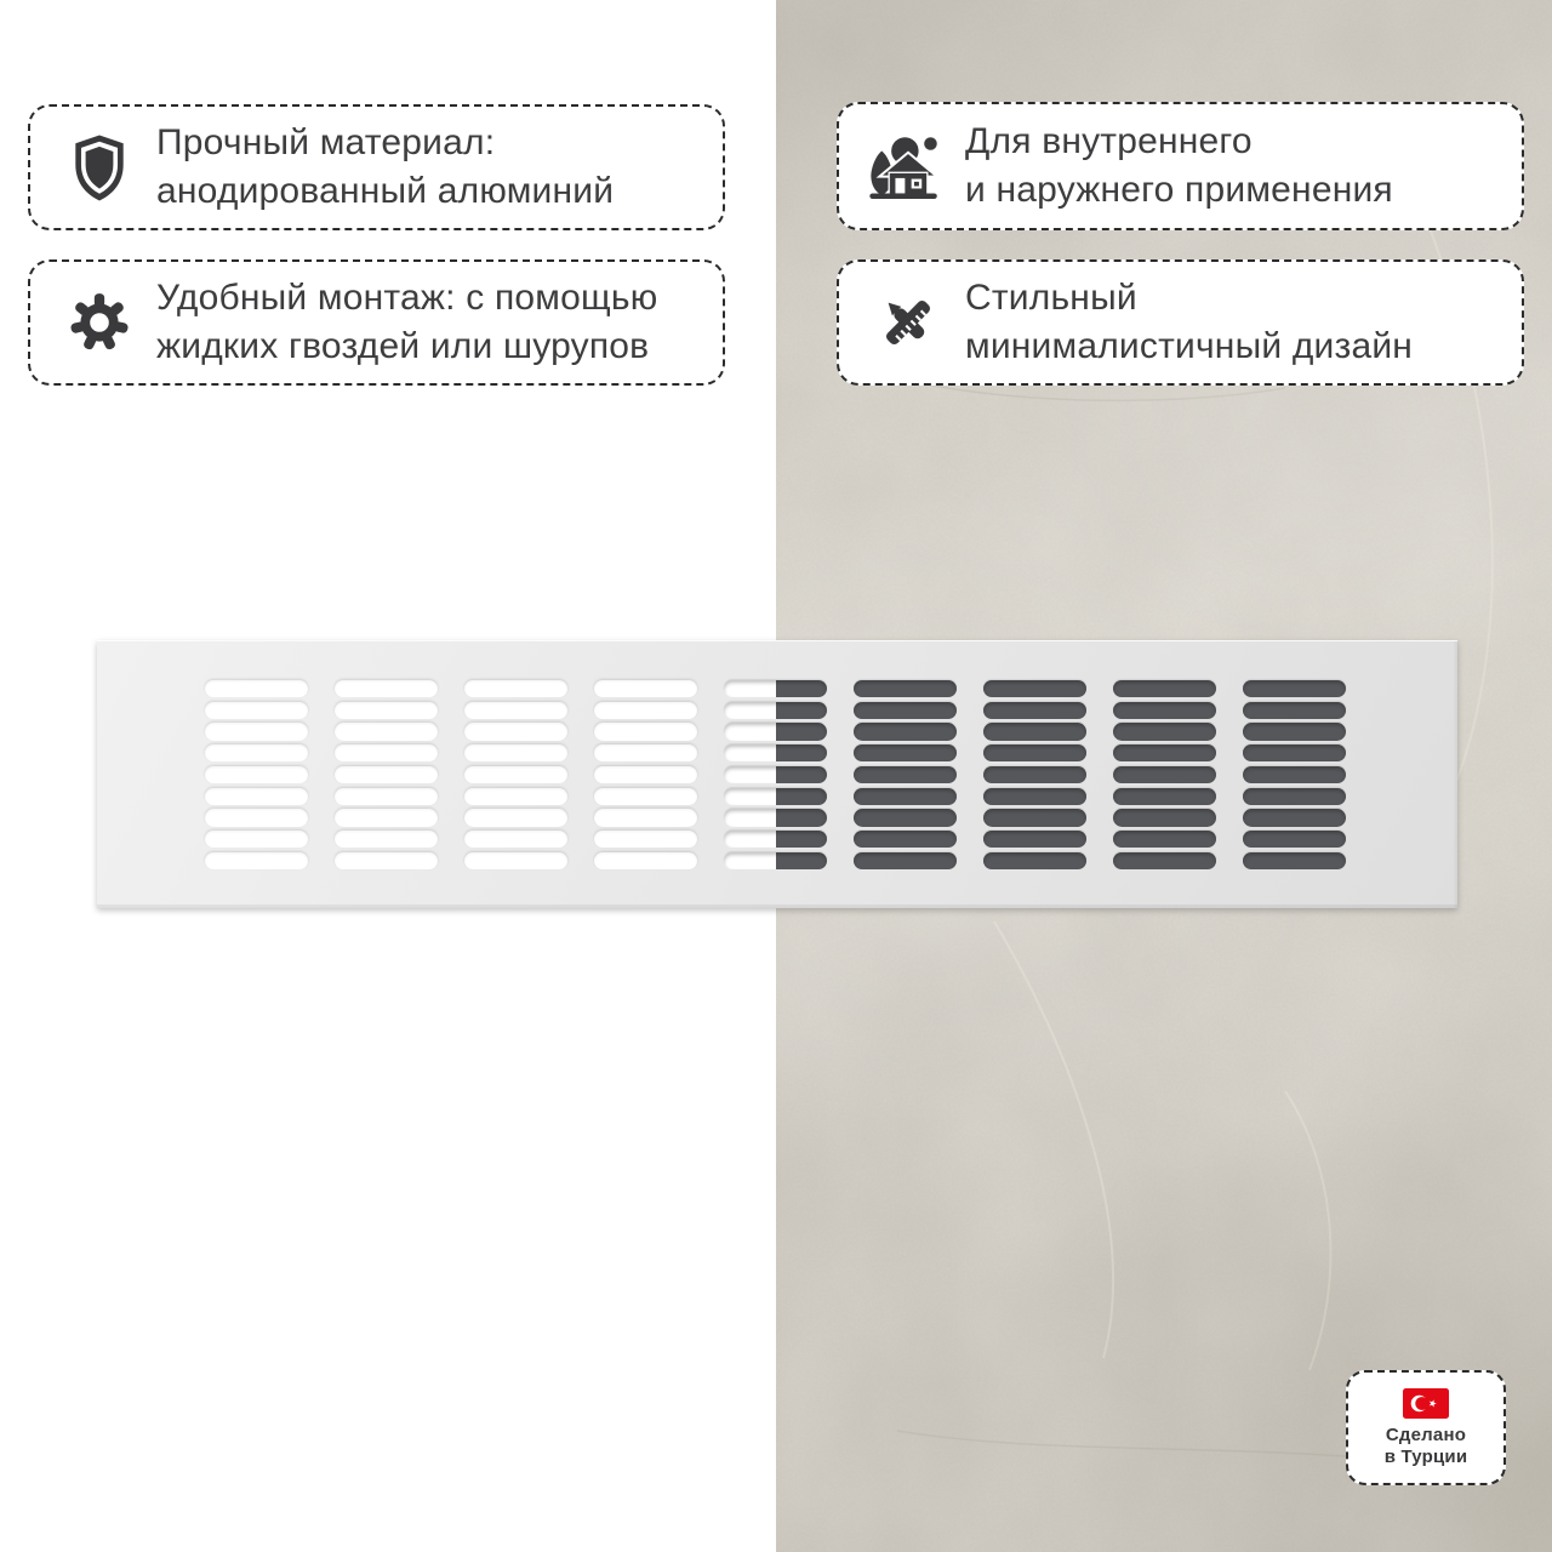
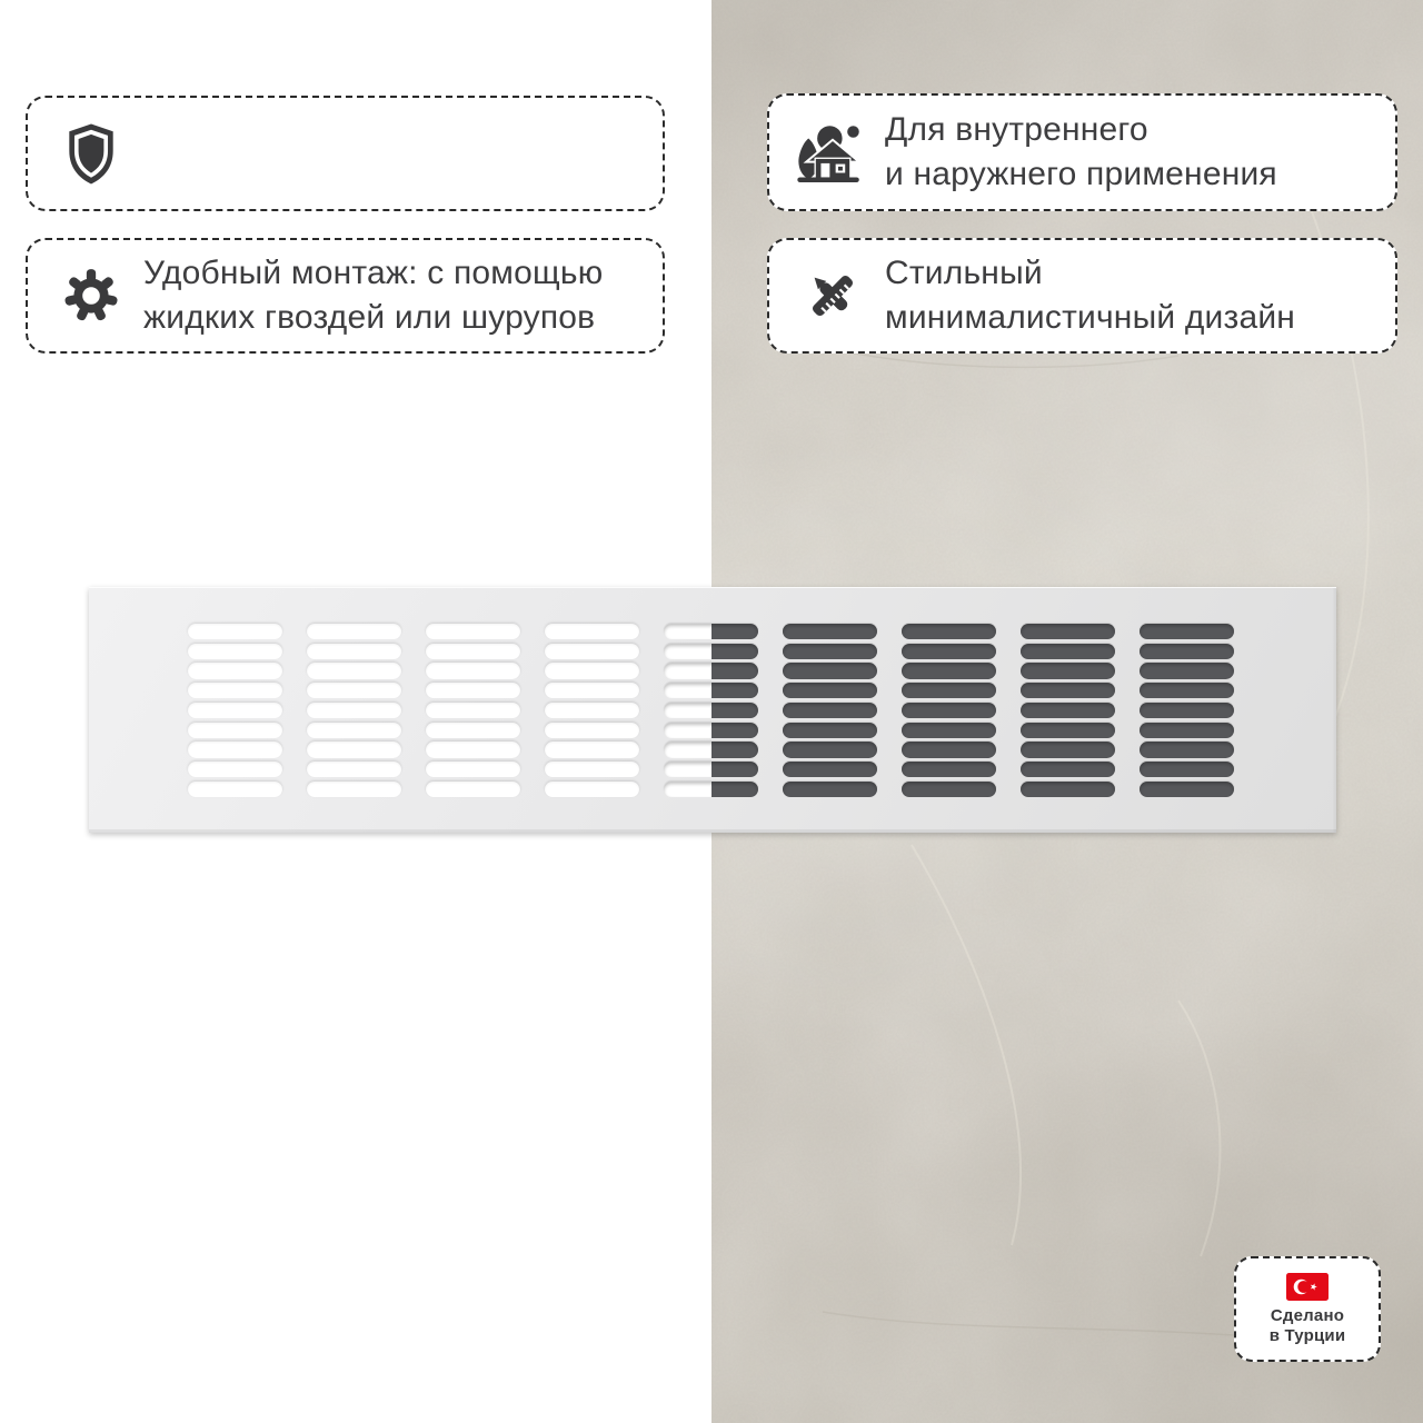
- Прочный материал:
- анодированный алюминий
  Удобный монтаж: с помощью
  жидких гвоздей или шурупов
  Для внутреннего
  и наружнего применения
  Стильный
  минималистичный дизайн
  Сделано
  в Турции
